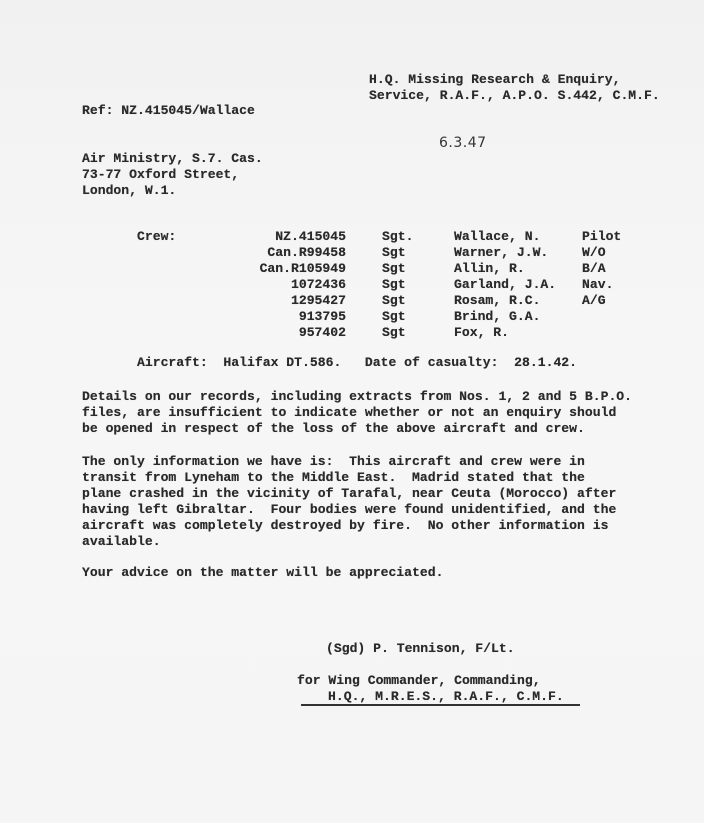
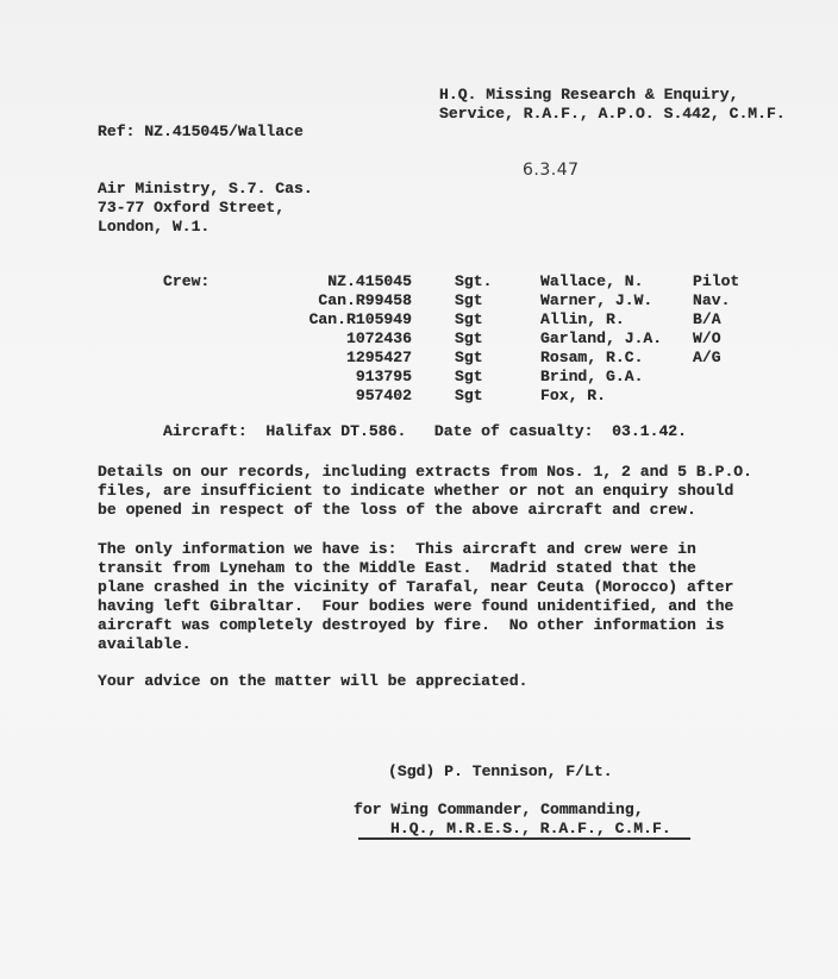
  H.Q. Missing Research & Enquiry,
  Service, R.A.F., A.P.O. S.442, C.M.F.
  Ref: NZ.415045/Wallace
  6.3.47
  Air Ministry, S.7. Cas.
  73-77 Oxford Street,
  London, W.1.
  Crew:	NZ.415045	Sgt.	Wallace, N.	Pilot
- 	Can.R99458	Sgt	Warner, J.W.	W/O
+ 	Can.R99458	Sgt	Warner, J.W.	Nav.
  	Can.R105949	Sgt	Allin, R.	B/A
- 	1072436	Sgt	Garland, J.A.	Nav.
+ 	1072436	Sgt	Garland, J.A.	W/O
  	1295427	Sgt	Rosam, R.C.	A/G
  	913795	Sgt	Brind, G.A.
  	957402	Sgt	Fox, R.
- Aircraft: Halifax DT.586. Date of casualty: 28.1.42.
+ Aircraft: Halifax DT.586. Date of casualty: 03.1.42.
  Details on our records, including extracts from Nos. 1, 2 and 5 B.P.O.
  files, are insufficient to indicate whether or not an enquiry should
  be opened in respect of the loss of the above aircraft and crew.
  The only information we have is: This aircraft and crew were in
  transit from Lyneham to the Middle East. Madrid stated that the
  plane crashed in the vicinity of Tarafal, near Ceuta (Morocco) after
  having left Gibraltar. Four bodies were found unidentified, and the
  aircraft was completely destroyed by fire. No other information is
  available.
  Your advice on the matter will be appreciated.
  (Sgd) P. Tennison, F/Lt.
  for Wing Commander, Commanding,
  H.Q., M.R.E.S., R.A.F., C.M.F.
